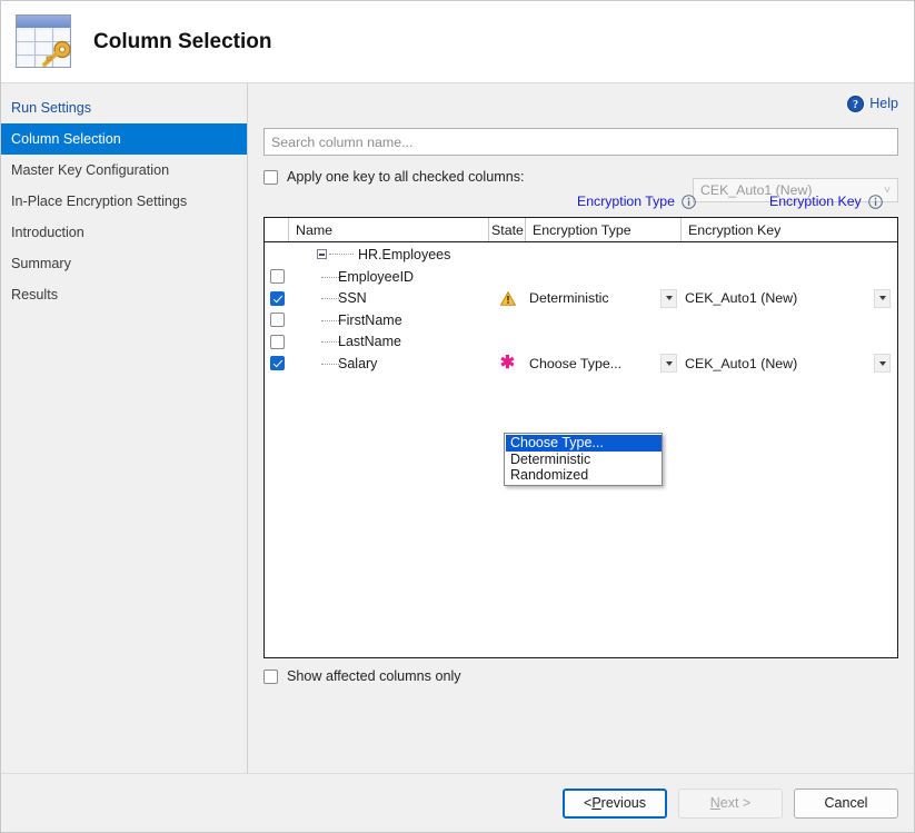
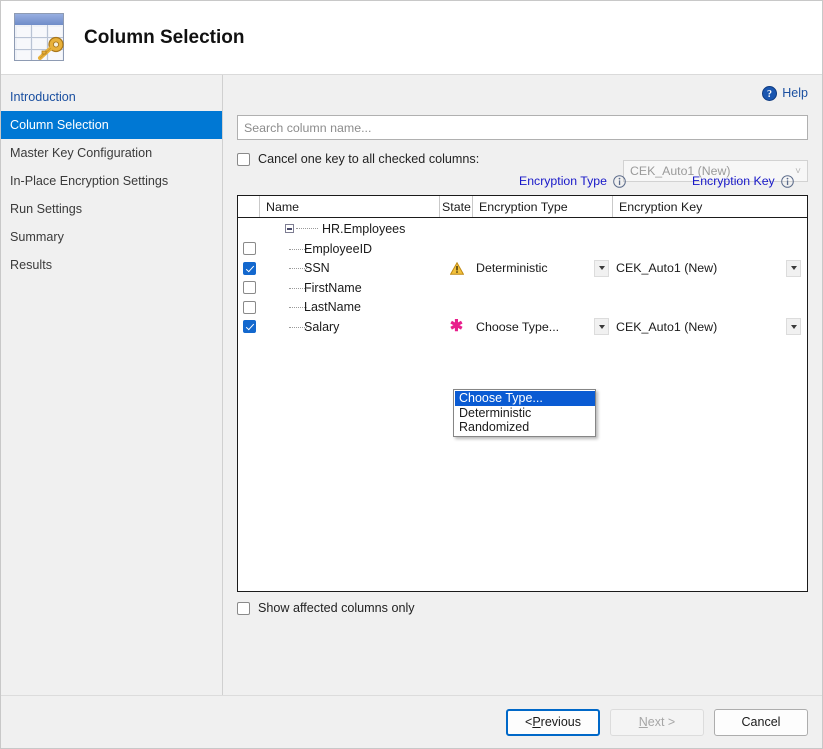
  Column Selection
- Run Settings
+ Introduction
  Column Selection
  Master Key Configuration
  In-Place Encryption Settings
- Introduction
+ Run Settings
  Summary
  Results
  ?
  Help
  Search column name...
- Apply one key to all checked columns:
+ Cancel one key to all checked columns:
  CEK_Auto1 (New)
  ˅
  Encryption Type
  Encryption Key
  Name
  State
  Encryption Type
  Encryption Key
  HR.Employees
  EmployeeID
  SSN
  Deterministic
  CEK_Auto1 (New)
  FirstName
  LastName
  Salary
  ✱
  Choose Type...
  CEK_Auto1 (New)
  Show affected columns only
  Choose Type...
  Deterministic
  Randomized
  <
  P
  revious
  N
  ext >
  Cancel
